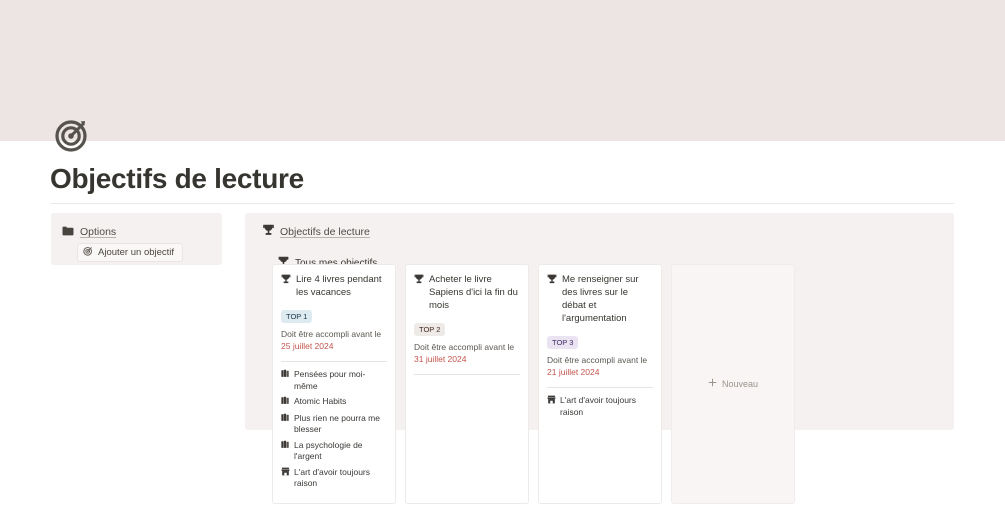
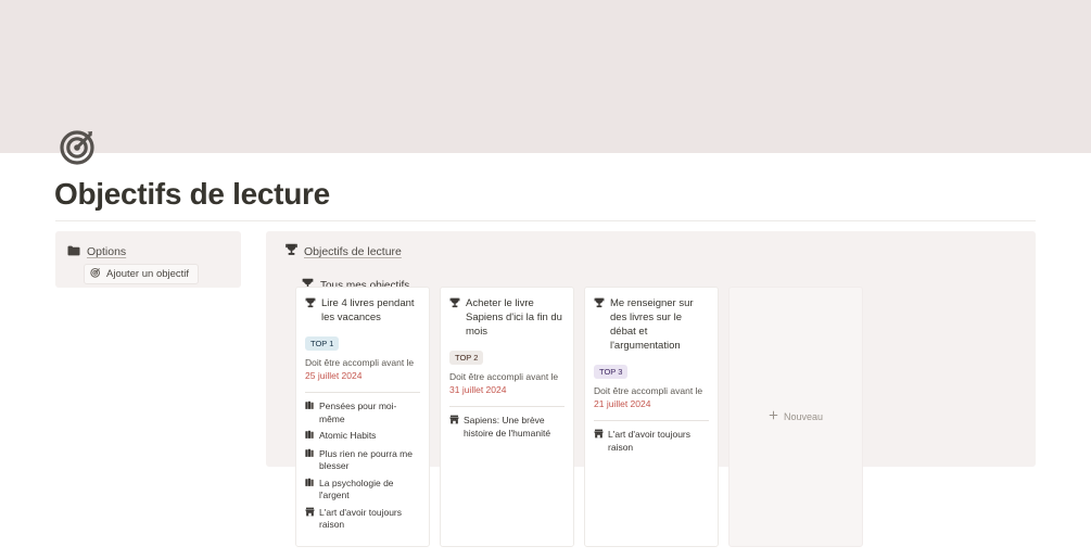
  Objectifs de lecture
  Options
  Ajouter un objectif
  Objectifs de lecture
  Tous mes objectifs
  Lire 4 livres pendant les vacances
  TOP 1
  Doit être accompli avant le 25 juillet 2024
  Pensées pour moi-même
  Atomic Habits
  Plus rien ne pourra me blesser
  La psychologie de l'argent
  L'art d'avoir toujours raison
  Acheter le livre Sapiens d'ici la fin du mois
  TOP 2
  Doit être accompli avant le 31 juillet 2024
+ Sapiens: Une brève histoire de l'humanité
  Me renseigner sur des livres sur le débat et l'argumentation
  TOP 3
  Doit être accompli avant le 21 juillet 2024
  L'art d'avoir toujours raison
  Nouveau
